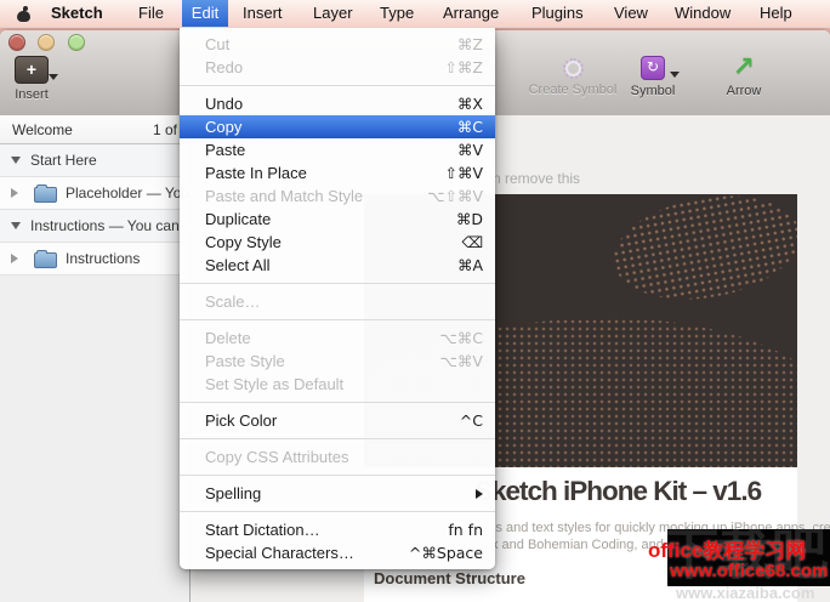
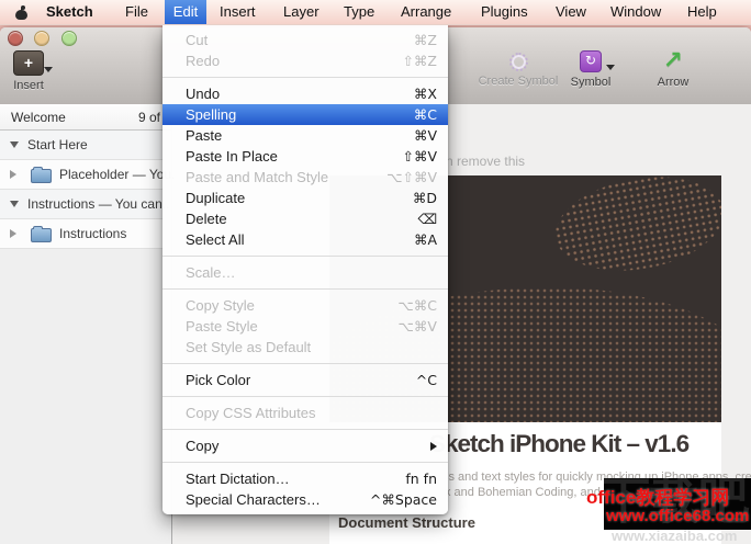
  Sketch
  File
  Edit
  Insert
  Layer
  Type
  Arrange
  Plugins
  View
  Window
  Help
  +
  Insert
  Create Symbol
  ↻
  Symbol
  ↗
  Arrow
  Welcome
- 1 of
+ 9 of
  Start Here
  Placeholder — Yo
  Instructions — You can
  Instructions
  n remove this
  ketch iPhone Kit – v1.6
  s and text styles for quickly mocking up iPhone apps, cre
  and Bohemian Coding, and
  Document Structure
  下载吧
  office教程学习网
  www.office68.com
  www.xiazaiba.com
  Cut
  ⌘Z
  Redo
  ⇧⌘Z
  Undo
  ⌘X
- Copy
+ Spelling
  ⌘C
  Paste
  ⌘V
  Paste In Place
  ⇧⌘V
  Paste and Match Style
  ⌥⇧⌘V
  Duplicate
  ⌘D
- Copy Style
+ Delete
  ⌫
  Select All
  ⌘A
  Scale…
- Delete
+ Copy Style
  ⌥⌘C
  Paste Style
  ⌥⌘V
  Set Style as Default
  Pick Color
  ^C
  Copy CSS Attributes
- Spelling
+ Copy
  Start Dictation…
  fn fn
  Special Characters…
  ^⌘Space
